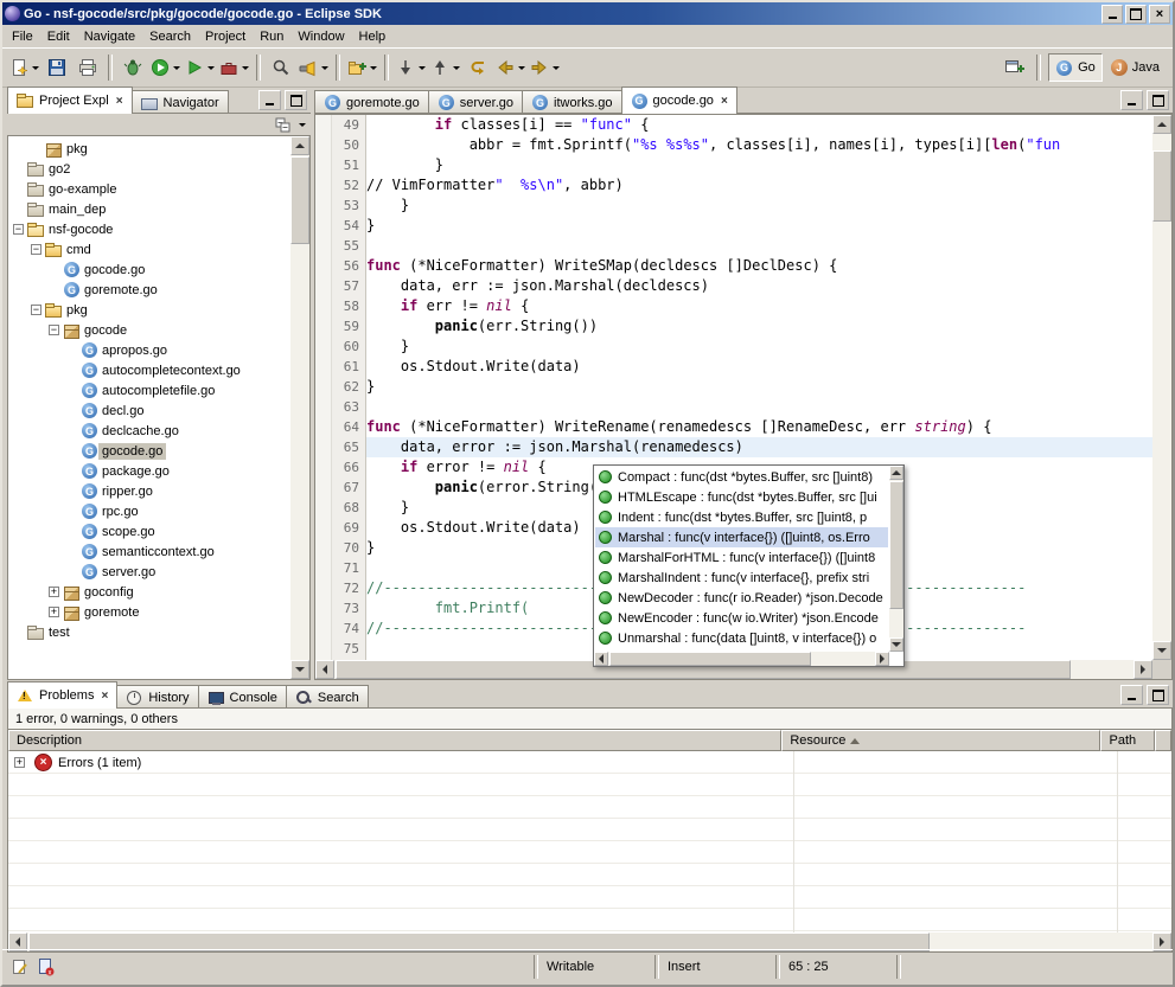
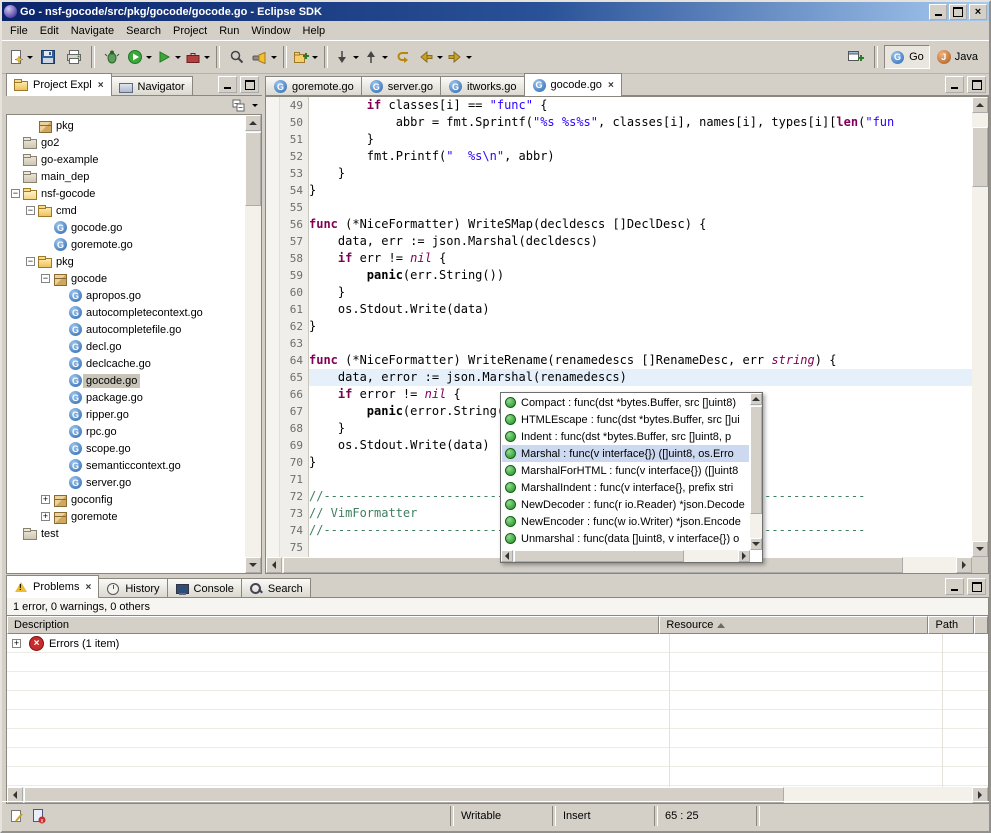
  Go - nsf-gocode/src/pkg/gocode/gocode.go - Eclipse SDK
  ×
  File
  Edit
  Navigate
  Search
  Project
  Run
  Window
  Help
  Go
  Java
  Project Expl
  ×
  Navigator
  pkg
  go2
  go-example
  main_dep
  −
  nsf-gocode
  −
  cmd
  gocode.go
  goremote.go
  −
  pkg
  −
  gocode
  apropos.go
  autocompletecontext.go
  autocompletefile.go
  decl.go
  declcache.go
  gocode.go
  package.go
  ripper.go
  rpc.go
  scope.go
  semanticcontext.go
  server.go
  +
  goconfig
  +
  goremote
  test
  goremote.go
  server.go
  itworks.go
  gocode.go
  ×
  49
  50
  51
  52
  53
  54
  55
  56
  57
  58
  59
  60
  61
  62
  63
  64
  65
  66
  67
  68
  69
  70
  71
  72
  73
  74
  75
  if classes[i] == "func" {
  abbr = fmt.Sprintf("%s %s%s", classes[i], names[i], types[i][len("fun
  }
- // VimFormatter" %s\n", abbr)
+ fmt.Printf(" %s\n", abbr)
  }
  }
  func (*NiceFormatter) WriteSMap(decldescs []DeclDesc) {
  data, err := json.Marshal(decldescs)
  if err != nil {
  panic(err.String())
  }
  os.Stdout.Write(data)
  }
  func (*NiceFormatter) WriteRename(renamedescs []RenameDesc, err string) {
  data, error := json.Marshal(renamedescs)
  if error != nil {
  panic(error.String
  }
  os.Stdout.Write(data)
  }
- fmt.Printf(
+ // VimFormatter
  Compact : func(dst *bytes.Buffer, src []uint8)
  HTMLEscape : func(dst *bytes.Buffer, src []ui
  Indent : func(dst *bytes.Buffer, src []uint8, p
  Marshal : func(v interface{}) ([]uint8, os.Erro
  MarshalForHTML : func(v interface{}) ([]uint8
  MarshalIndent : func(v interface{}, prefix stri
  NewDecoder : func(r io.Reader) *json.Decode
  NewEncoder : func(w io.Writer) *json.Encode
  Unmarshal : func(data []uint8, v interface{}) o
  Problems
  ×
  History
  Console
  Search
  1 error, 0 warnings, 0 others
  Description
  Resource
  Path
  +
  Errors (1 item)
  Writable
  Insert
  65 : 25
